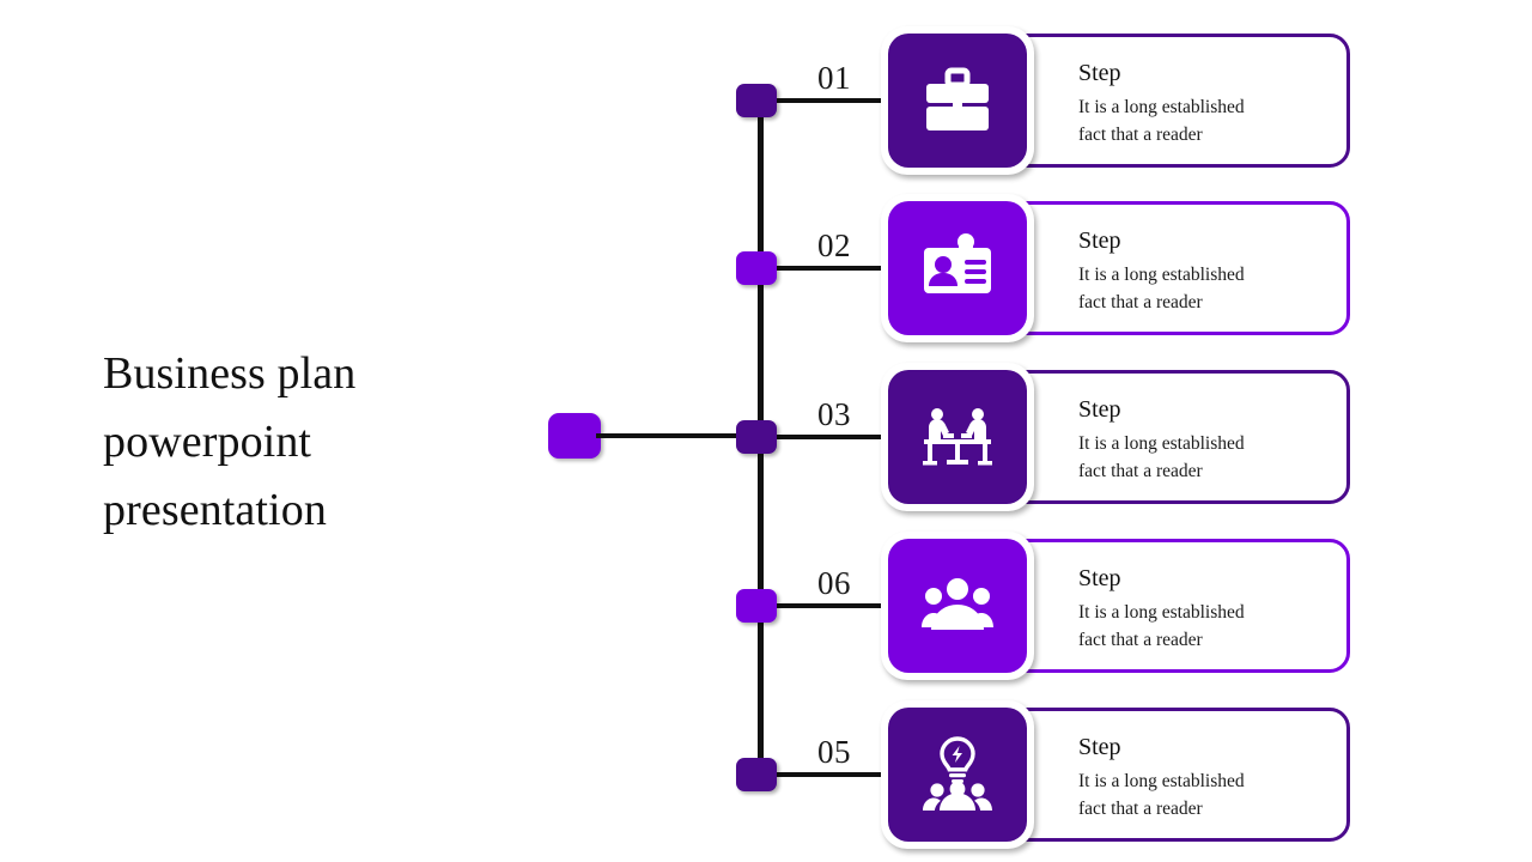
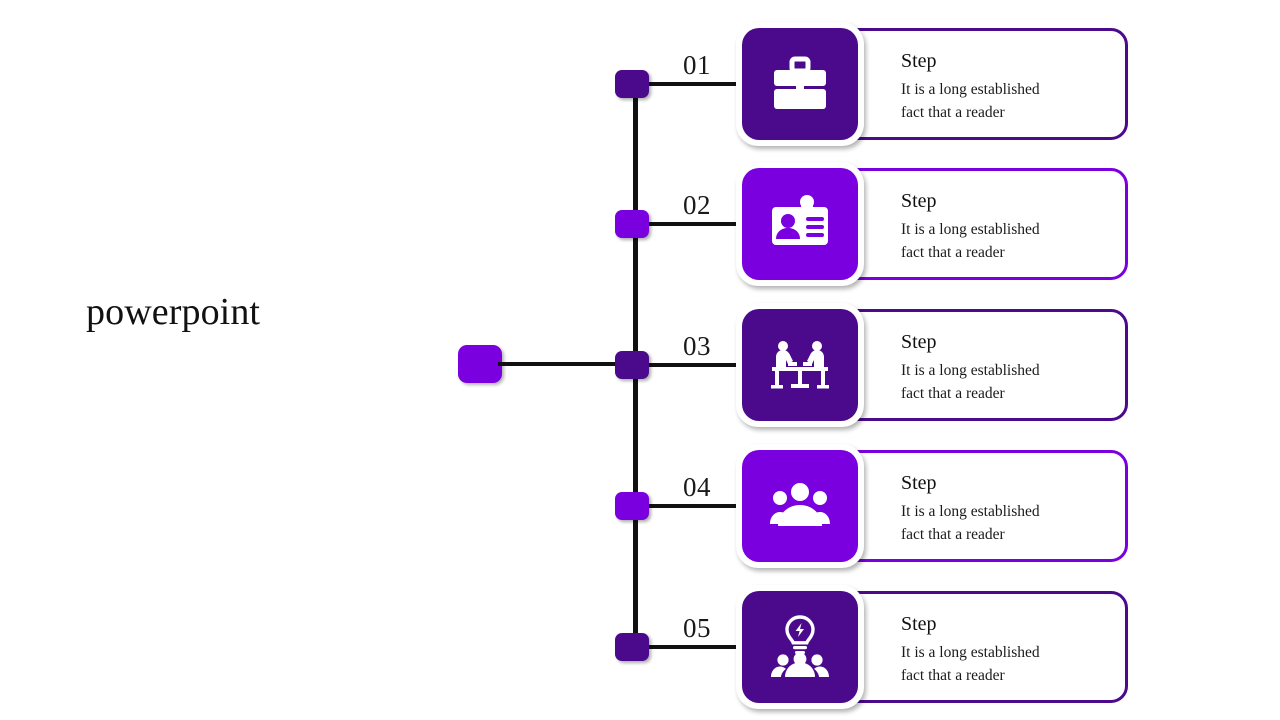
- Business plan
  powerpoint
- presentation
  01
  Step
  It is a long established
  fact that a reader
  02
  Step
  It is a long established
  fact that a reader
  03
  Step
  It is a long established
  fact that a reader
- 06
+ 04
  Step
  It is a long established
  fact that a reader
  05
  Step
  It is a long established
  fact that a reader
